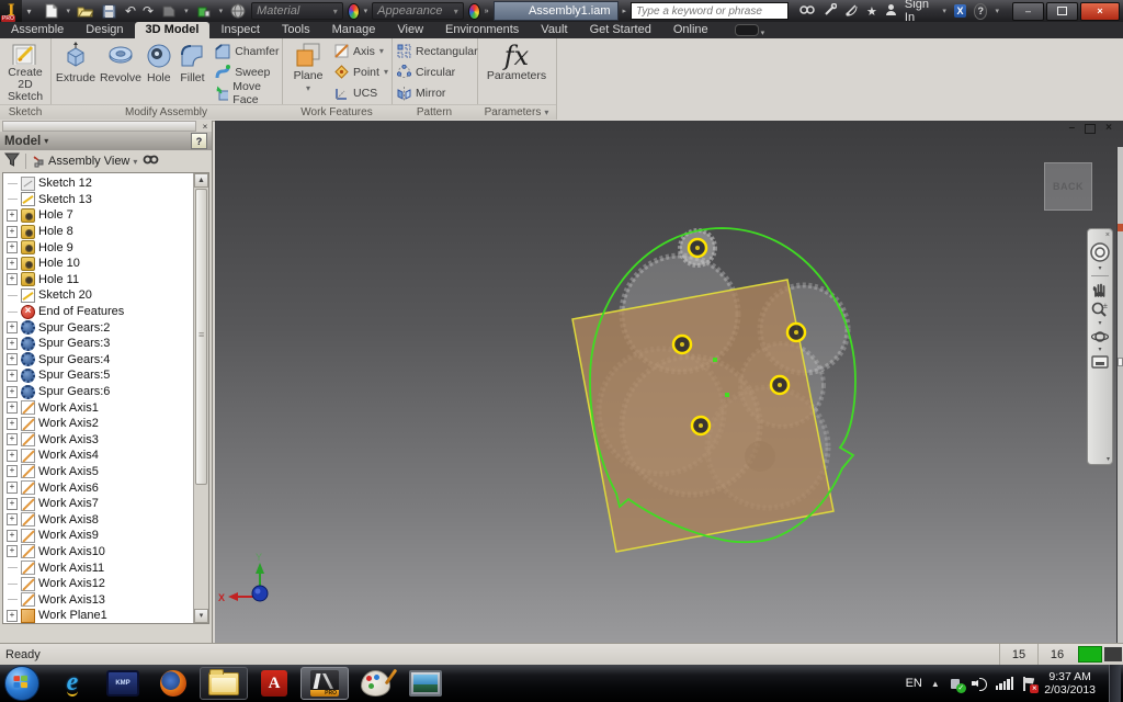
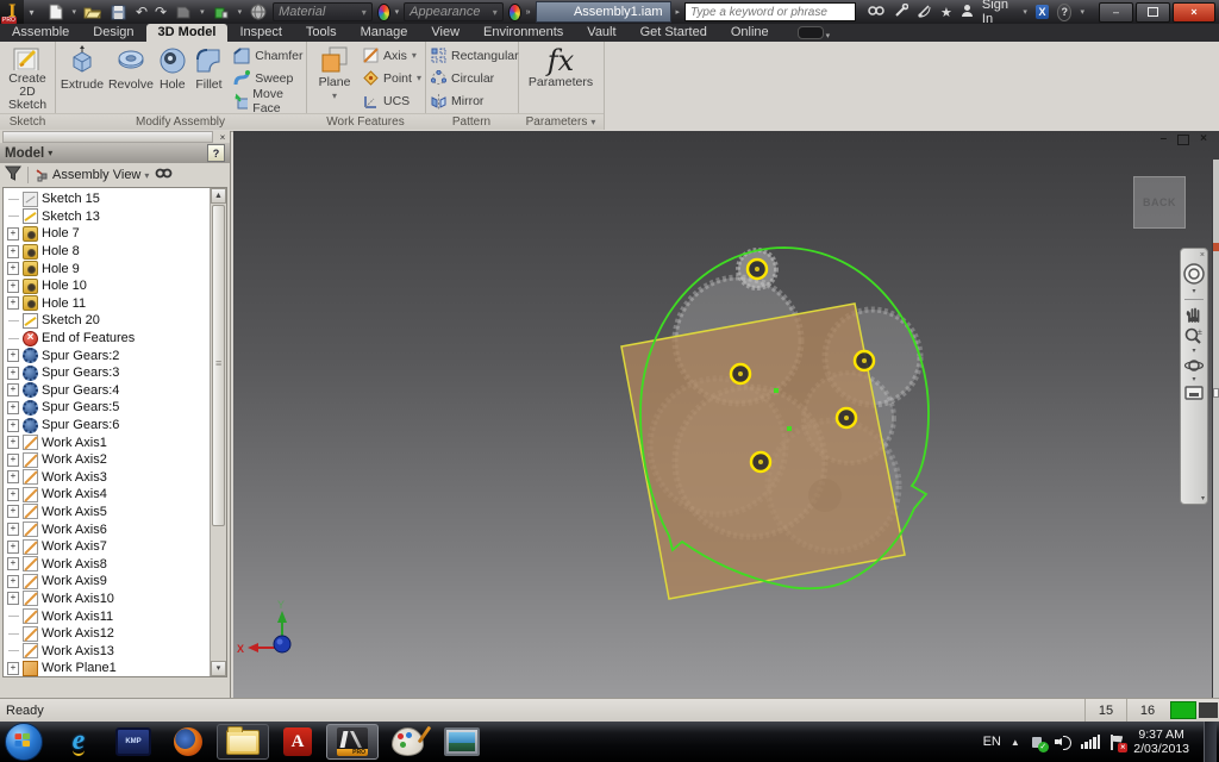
  I
  ▾
  ↶
  ↷
  Material
  ▾
  Appearance
  ▾
  Assembly1.iam
  Type a keyword or phrase
  ★
  Sign In
  X
  ?
  –
  ×
  Assemble
  Design
  3D Model
  Inspect
  Tools
  Manage
  View
  Environments
  Vault
  Get Started
  Online
  Create
  2D Sketch
  Sketch
  Extrude
  Revolve
  Hole
  Fillet
  Chamfer
  Sweep
  Move Face
  Modify Assembly
  Plane
  ▾
  Axis
  ▾
  Point
  ▾
  UCS
  Work Features
  Rectangular
  Circular
  Mirror
  Pattern
  fx
  Parameters
  Parameters
  ▾
  ×
  Model
  ▾
  ?
  Assembly View
  ▾
- Sketch 12
+ Sketch 15
  Sketch 13
  +
  Hole 7
  +
  Hole 8
  +
  Hole 9
  +
  Hole 10
  +
  Hole 11
  Sketch 20
  End of Features
  +
  Spur Gears:2
  +
  Spur Gears:3
  +
  Spur Gears:4
  +
  Spur Gears:5
  +
  Spur Gears:6
  +
  Work Axis1
  +
  Work Axis2
  +
  Work Axis3
  +
  Work Axis4
  +
  Work Axis5
  +
  Work Axis6
  +
  Work Axis7
  +
  Work Axis8
  +
  Work Axis9
  +
  Work Axis10
  Work Axis11
  Work Axis12
  Work Axis13
  +
  Work Plane1
  –
  ×
  X
  Y
  Ready
  15
  16
  e
  A
  EN
  ▲
  9:37 AM
  2/03/2013
